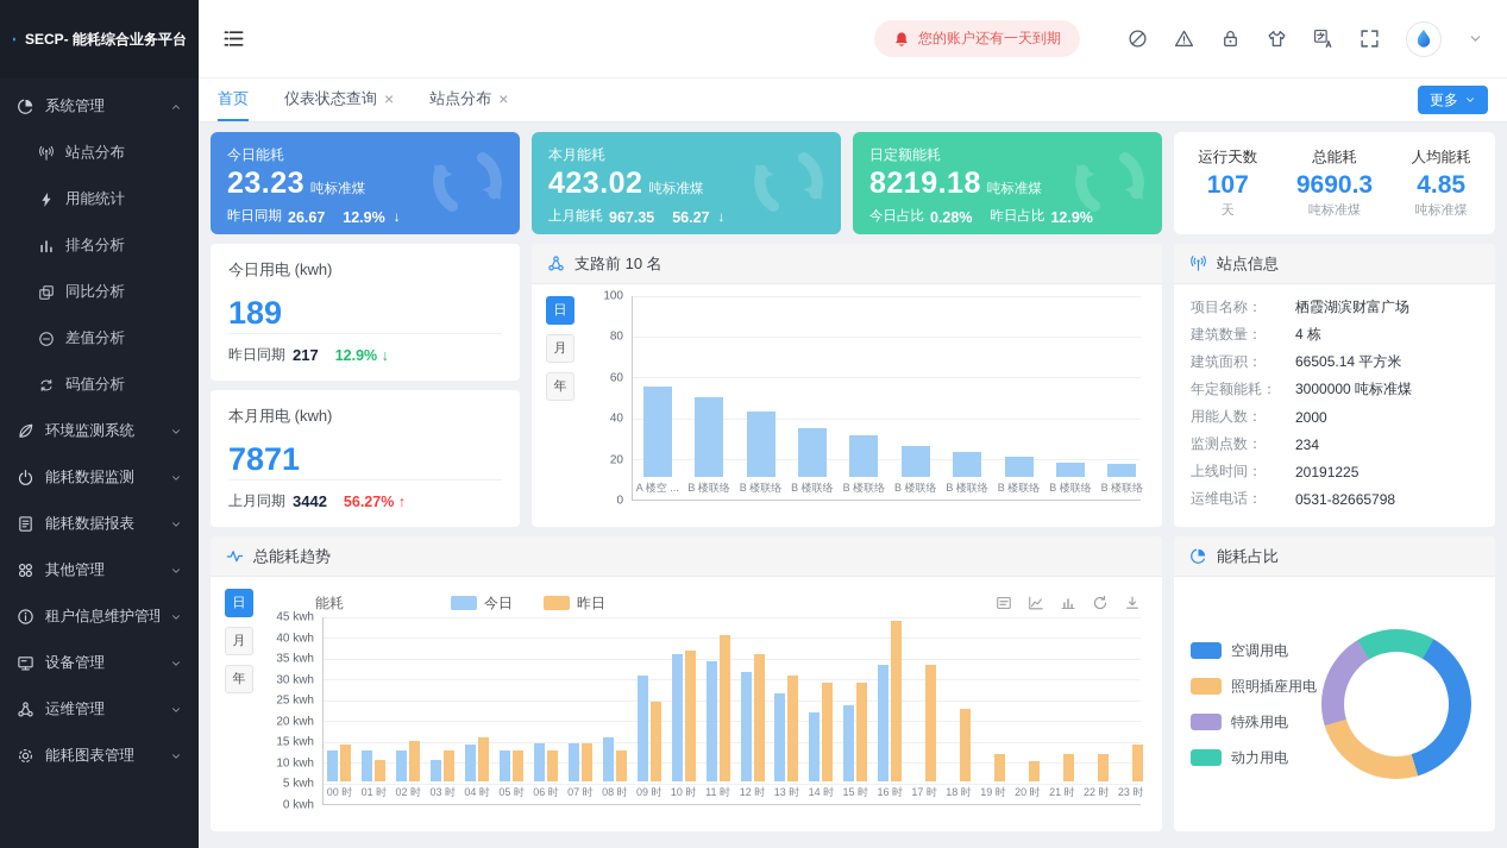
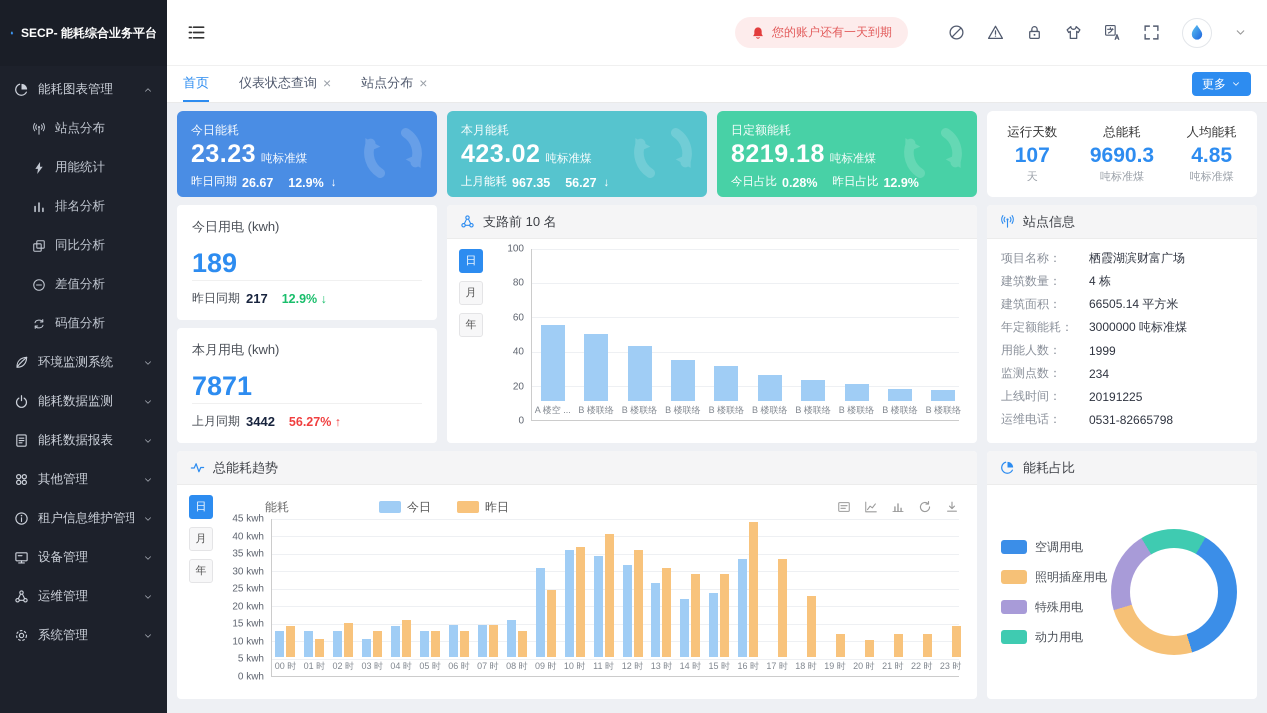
  SECP- 能耗综合业务平台
- 系统管理
+ 能耗图表管理
  站点分布
  用能统计
  排名分析
  同比分析
  差值分析
  码值分析
  环境监测系统
  能耗数据监测
  能耗数据报表
  其他管理
  租户信息维护管理
  设备管理
  运维管理
- 能耗图表管理
+ 系统管理
  您的账户还有一天到期
  首页
  仪表状态查询
  ×
  站点分布
  ×
  更多
  今日能耗
  23.23 吨标准煤
  昨日同期
  26.67
  12.9%
  ↓
  本月能耗
  423.02 吨标准煤
  上月能耗
  967.35
  56.27
  ↓
  日定额能耗
  8219.18 吨标准煤
  今日占比
  0.28%
  昨日占比
  12.9%
  运行天数
  107
  天
  总能耗
  9690.3
  吨标准煤
  人均能耗
  4.85
  吨标准煤
  今日用电 (kwh)
  189
  昨日同期
  217
  12.9% ↓
  本月用电 (kwh)
  7871
  上月同期
  3442
  56.27% ↑
  支路前 10 名
  日
  月
  年
  0
  20
  40
  60
  80
  100
  A 楼空 ...
  B 楼联络
  B 楼联络
  B 楼联络
  B 楼联络
  B 楼联络
  B 楼联络
  B 楼联络
  B 楼联络
  B 楼联络
  站点信息
  项目名称：
  栖霞湖滨财富广场
  建筑数量：
  4 栋
  建筑面积：
  66505.14 平方米
  年定额能耗：
  3000000 吨标准煤
  用能人数：
- 2000
+ 1999
  监测点数：
  234
  上线时间：
  20191225
  运维电话：
  0531-82665798
  总能耗趋势
  日
  月
  年
  能耗
  今日
  昨日
  0 kwh
  5 kwh
  10 kwh
  15 kwh
  20 kwh
  25 kwh
  30 kwh
  35 kwh
  40 kwh
  45 kwh
  00 时
  01 时
  02 时
  03 时
  04 时
  05 时
  06 时
  07 时
  08 时
  09 时
  10 时
  11 时
  12 时
  13 时
  14 时
  15 时
  16 时
  17 时
  18 时
  19 时
  20 时
  21 时
  22 时
  23 时
  能耗占比
  空调用电
  照明插座用电
  特殊用电
  动力用电
